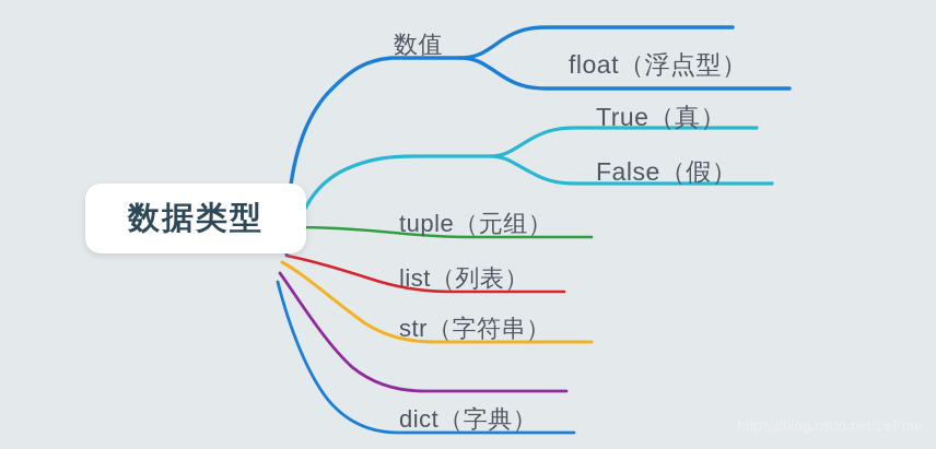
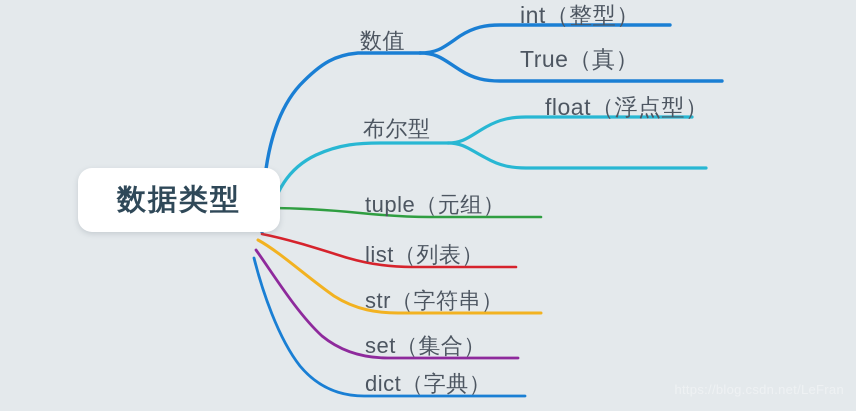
  数据类型
  数值
+ int（整型）
- float（浮点型）
+ True（真）
+ 布尔型
- True（真）
+ float（浮点型）
- False（假）
  tuple（元组）
  list（列表）
  str（字符串）
+ set（集合）
  dict（字典）
